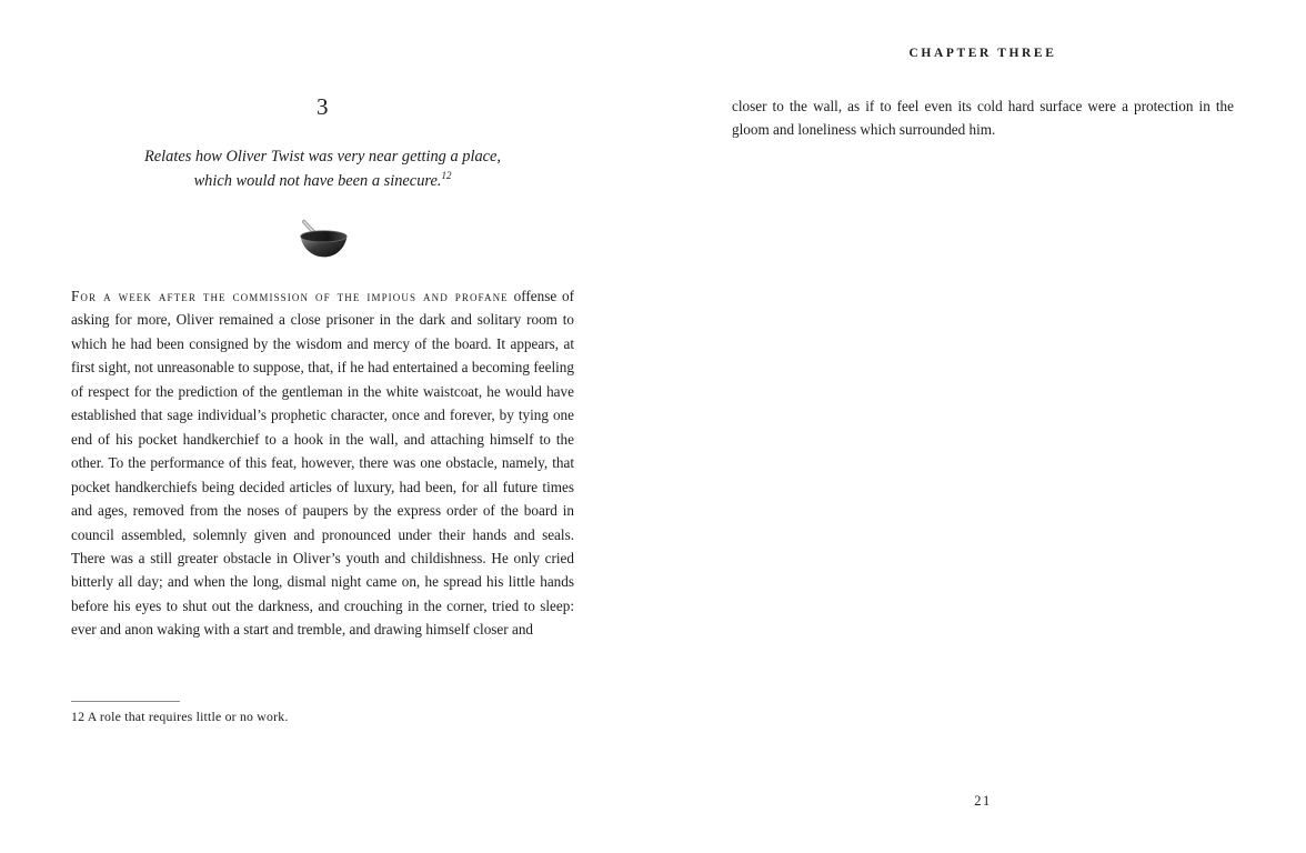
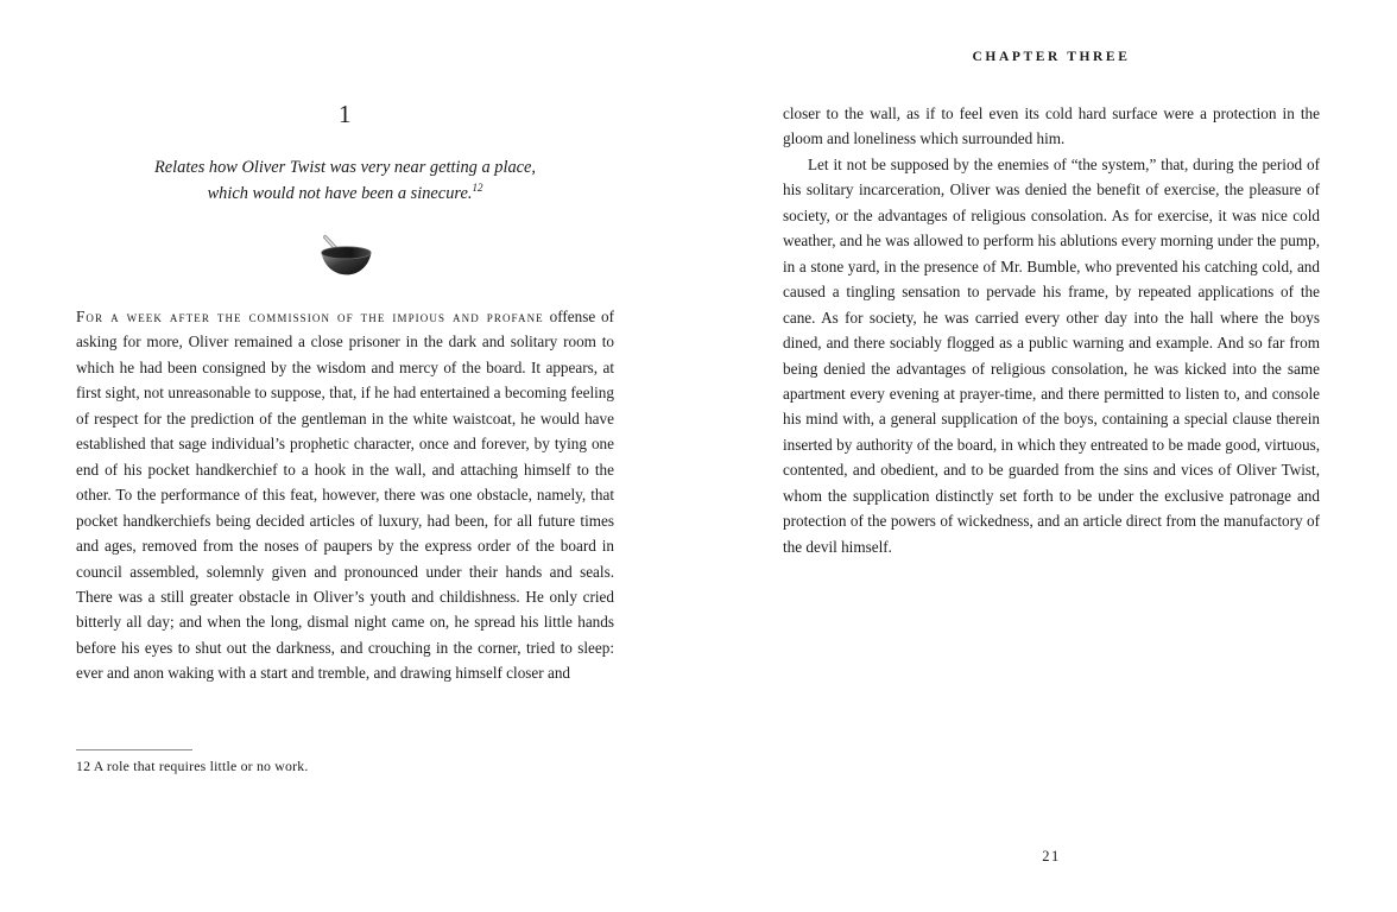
- 3
+ 1
  Relates how Oliver Twist was very near getting a place,
  which would not have been a sinecure.12
  For a week after the commission of the impious and profane offense of asking for more, Oliver remained a close prisoner in the dark and solitary room to which he had been consigned by the wisdom and mercy of the board. It appears, at first sight, not unreasonable to suppose, that, if he had entertained a becoming feeling of respect for the prediction of the gentleman in the white waistcoat, he would have established that sage individual’s prophetic character, once and forever, by tying one end of his pocket handkerchief to a hook in the wall, and attaching himself to the other. To the performance of this feat, however, there was one obstacle, namely, that pocket handkerchiefs being decided articles of luxury, had been, for all future times and ages, removed from the noses of paupers by the express order of the board in council assembled, solemnly given and pronounced under their hands and seals. There was a still greater obstacle in Oliver’s youth and childishness. He only cried bitterly all day; and when the long, dismal night came on, he spread his little hands before his eyes to shut out the darkness, and crouching in the corner, tried to sleep: ever and anon waking with a start and tremble, and drawing himself closer and
  12 A role that requires little or no work.
  CHAPTER THREE
  closer to the wall, as if to feel even its cold hard surface were a protection in the gloom and loneliness which surrounded him.
+ Let it not be supposed by the enemies of “the system,” that, during the period of his solitary incarceration, Oliver was denied the benefit of exercise, the pleasure of society, or the advantages of religious consolation. As for exercise, it was nice cold weather, and he was allowed to perform his ablutions every morning under the pump, in a stone yard, in the presence of Mr. Bumble, who prevented his catching cold, and caused a tingling sensation to pervade his frame, by repeated applications of the cane. As for society, he was carried every other day into the hall where the boys dined, and there sociably flogged as a public warning and example. And so far from being denied the advantages of religious consolation, he was kicked into the same apartment every evening at prayer-time, and there permitted to listen to, and console his mind with, a general supplication of the boys, containing a special clause therein inserted by authority of the board, in which they entreated to be made good, virtuous, contented, and obedient, and to be guarded from the sins and vices of Oliver Twist, whom the supplication distinctly set forth to be under the exclusive patronage and protection of the powers of wickedness, and an article direct from the manufactory of the devil himself.
  21
